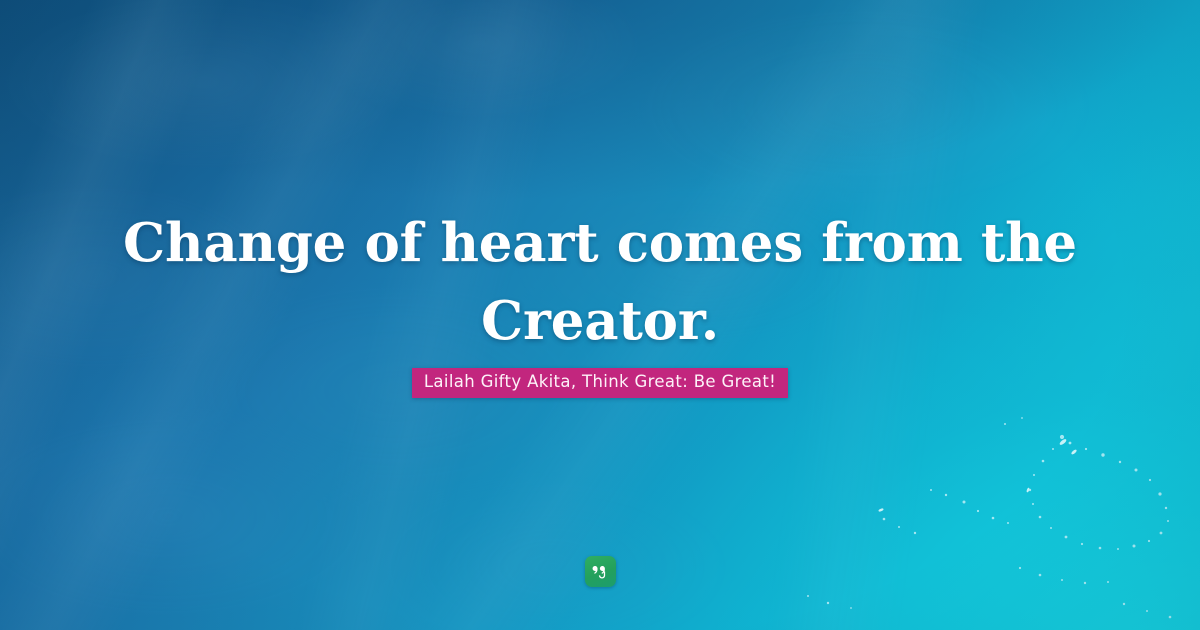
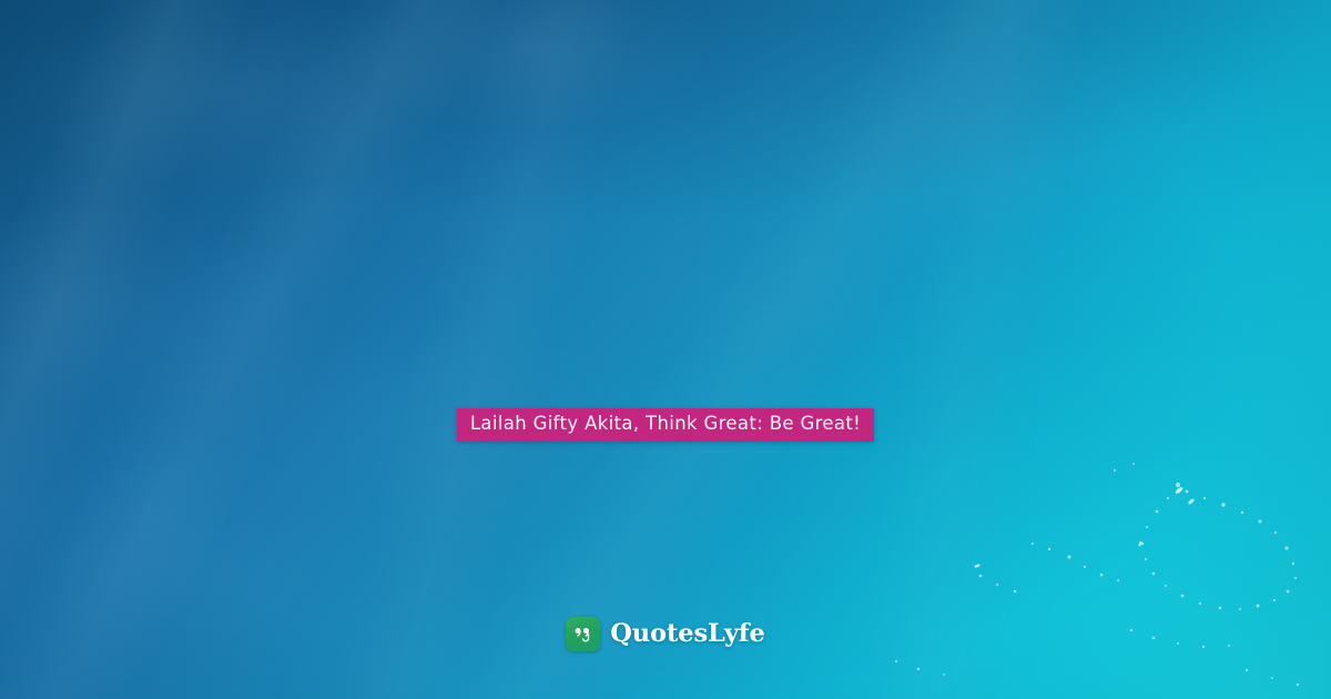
- Change of heart comes from the Creator.
  Lailah Gifty Akita, Think Great: Be Great!
+ QuotesLyfe
